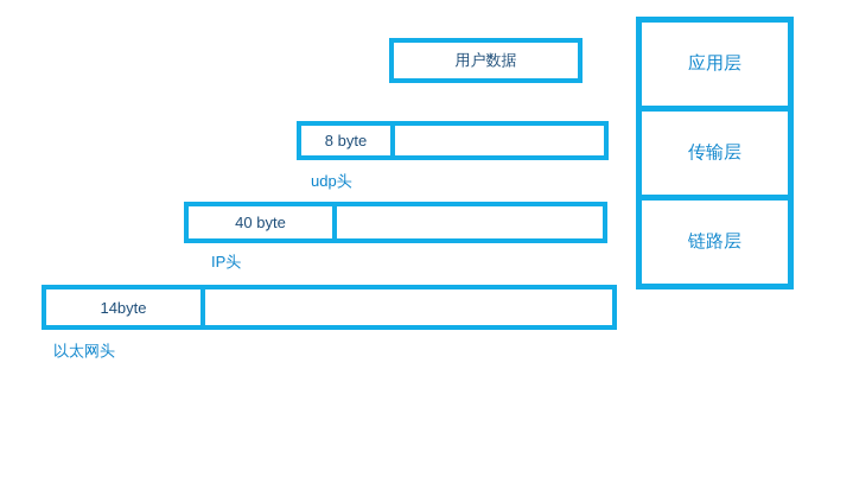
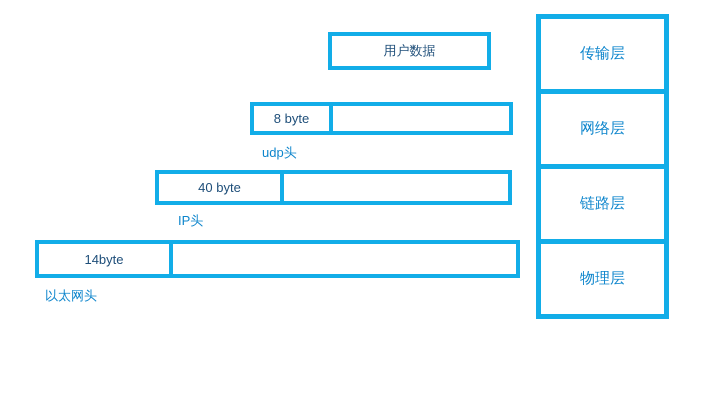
  用户数据
  8 byte
  udp头
  40 byte
  IP头
  14byte
  以太网头
- 应用层
  传输层
+ 网络层
  链路层
+ 物理层
